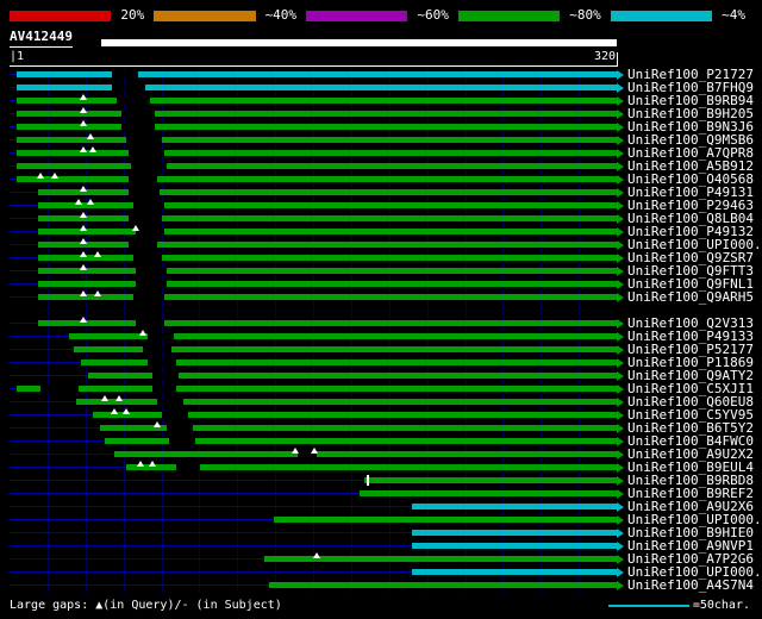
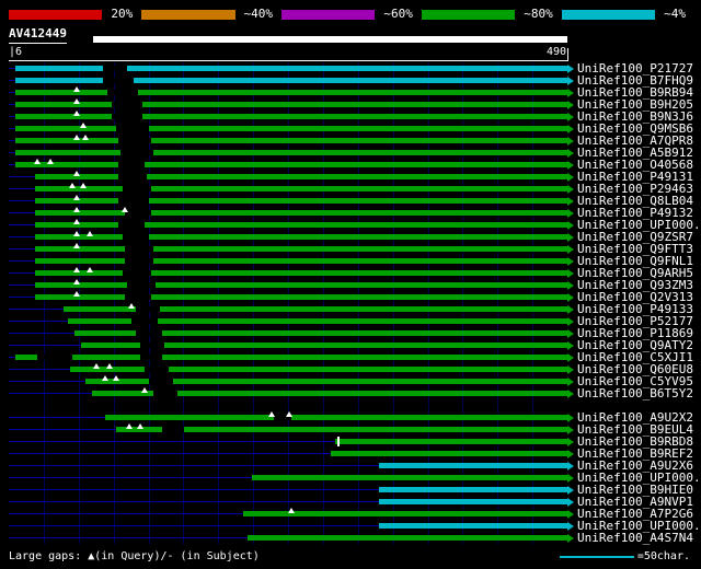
  20%
  ~40%
  ~60%
  ~80%
  ~4%
  AV412449
- |1
+ |6
- 320
+ 490
  UniRef100_P21727
  UniRef100_B7FHQ9
  UniRef100_B9RB94
  UniRef100_B9H205
  UniRef100_B9N3J6
  UniRef100_Q9MSB6
  UniRef100_A7QPR8
  UniRef100_A5B912
  UniRef100_O40568
  UniRef100_P49131
  UniRef100_P29463
  UniRef100_Q8LB04
  UniRef100_P49132
  UniRef100_UPI000.
  UniRef100_Q9ZSR7
  UniRef100_Q9FTT3
  UniRef100_Q9FNL1
  UniRef100_Q9ARH5
+ UniRef100_Q93ZM3
  UniRef100_Q2V313
  UniRef100_P49133
  UniRef100_P52177
  UniRef100_P11869
  UniRef100_Q9ATY2
  UniRef100_C5XJI1
  UniRef100_Q60EU8
  UniRef100_C5YV95
  UniRef100_B6T5Y2
- UniRef100_B4FWC0
  UniRef100_A9U2X2
  UniRef100_B9EUL4
  UniRef100_B9RBD8
  UniRef100_B9REF2
  UniRef100_A9U2X6
  UniRef100_UPI000.
  UniRef100_B9HIE0
  UniRef100_A9NVP1
  UniRef100_A7P2G6
  UniRef100_UPI000.
  UniRef100_A4S7N4
  Large gaps: ▲(in Query)/- (in Subject)
  =50char.
